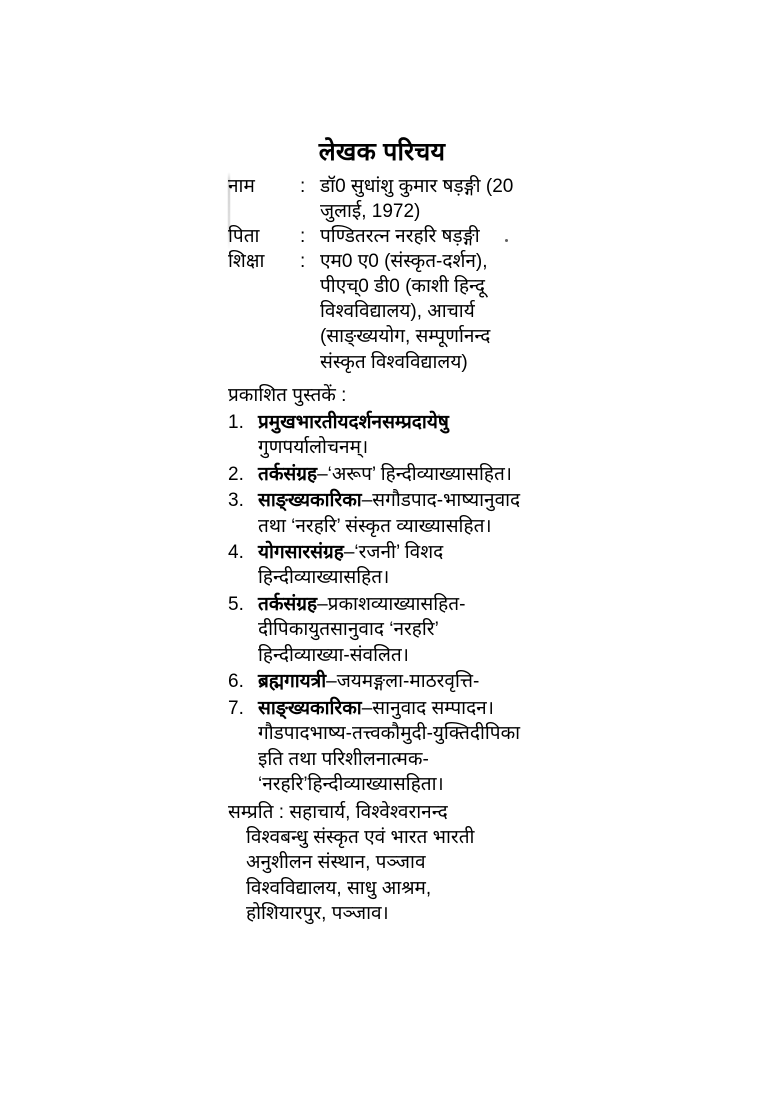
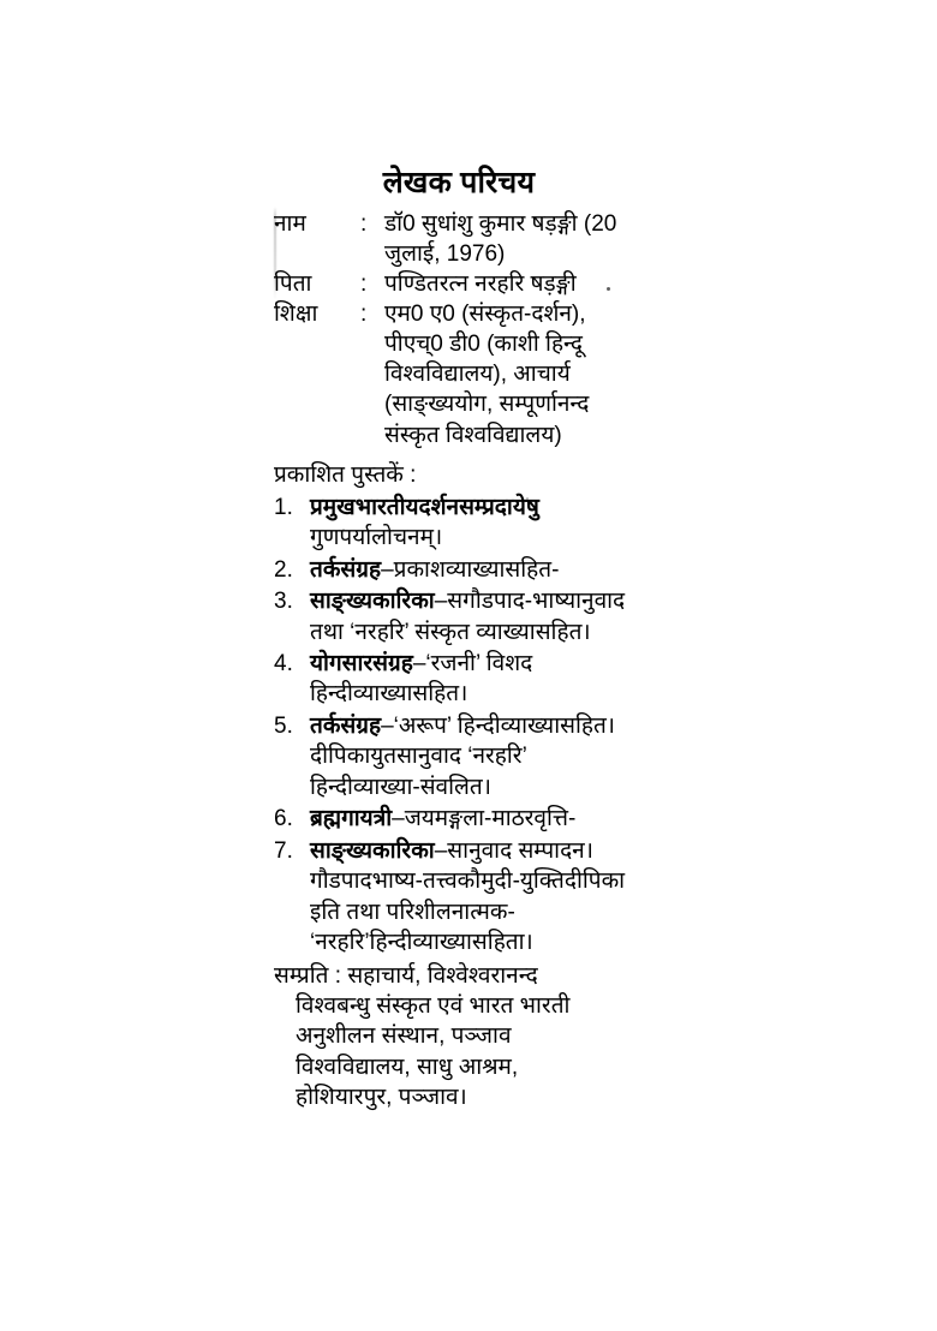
  लेखक परिचय
- नाम	:	डॉ0 सुधांशु कुमार षड़ङ्गी (20 जुलाई, 1972)
+ नाम	:	डॉ0 सुधांशु कुमार षड़ङ्गी (20 जुलाई, 1976)
  पिता	:	पण्डितरत्न नरहरि षड़ङ्गी
  शिक्षा	:	एम0 ए0 (संस्कृत-दर्शन), पीएच्0 डी0 (काशी हिन्दू विश्वविद्यालय), आचार्य (साङ्ख्ययोग, सम्पूर्णानन्द संस्कृत विश्वविद्यालय)
  प्रकाशित पुस्तकें :
  1.
  प्रमुखभारतीयदर्शनसम्प्रदायेषु
  गुणपर्यालोचनम्।
  2.
- तर्कसंग्रह–‘अरूप’ हिन्दीव्याख्यासहित।
+ तर्कसंग्रह–प्रकाशव्याख्यासहित-
  3.
  साङ्ख्यकारिका–सगौडपाद-भाष्यानुवाद
  तथा ‘नरहरि’ संस्कृत व्याख्यासहित।
  4.
  योगसारसंग्रह–‘रजनी’ विशद
  हिन्दीव्याख्यासहित।
  5.
- तर्कसंग्रह–प्रकाशव्याख्यासहित-
+ तर्कसंग्रह–‘अरूप’ हिन्दीव्याख्यासहित।
  दीपिकायुतसानुवाद ‘नरहरि’
  हिन्दीव्याख्या-संवलित।
  6.
  ब्रह्मगायत्री–जयमङ्गला-माठरवृत्ति-
  7.
  साङ्ख्यकारिका–सानुवाद सम्पादन।
  गौडपादभाष्य-तत्त्वकौमुदी-युक्तिदीपिका
  इति तथा परिशीलनात्मक-
  ‘नरहरि’हिन्दीव्याख्यासहिता।
  सम्प्रति : सहाचार्य, विश्वेश्वरानन्द
  विश्वबन्धु संस्कृत एवं भारत भारती
  अनुशीलन संस्थान, पञ्जाव
  विश्वविद्यालय, साधु आश्रम,
  होशियारपुर, पञ्जाव।
